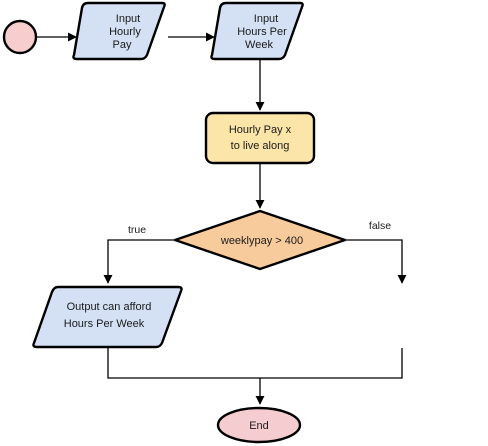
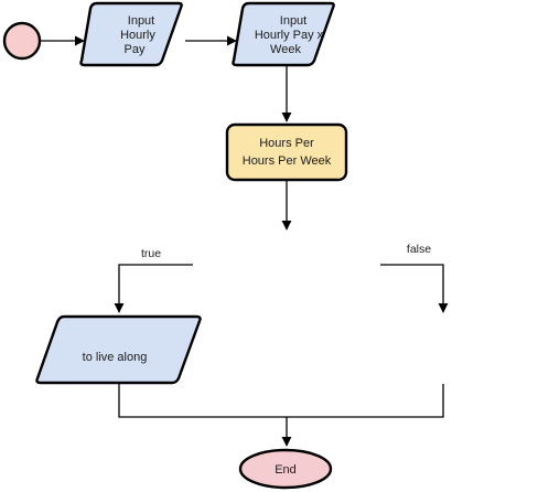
  Input
  Hourly
  Pay
  Input
- Hours Per
+ Hourly Pay x
  Week
- Hourly Pay x
+ Hours Per
- to live along
+ Hours Per Week
- weeklypay > 400
  true
  false
- Output can afford
- Hours Per Week
+ to live along
  End
